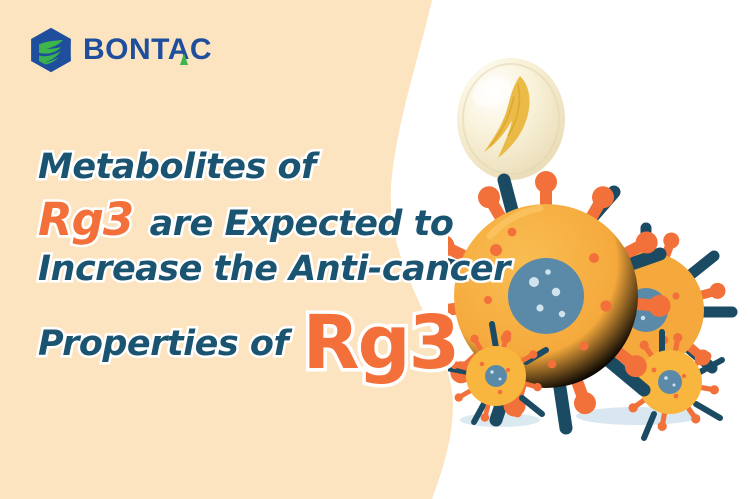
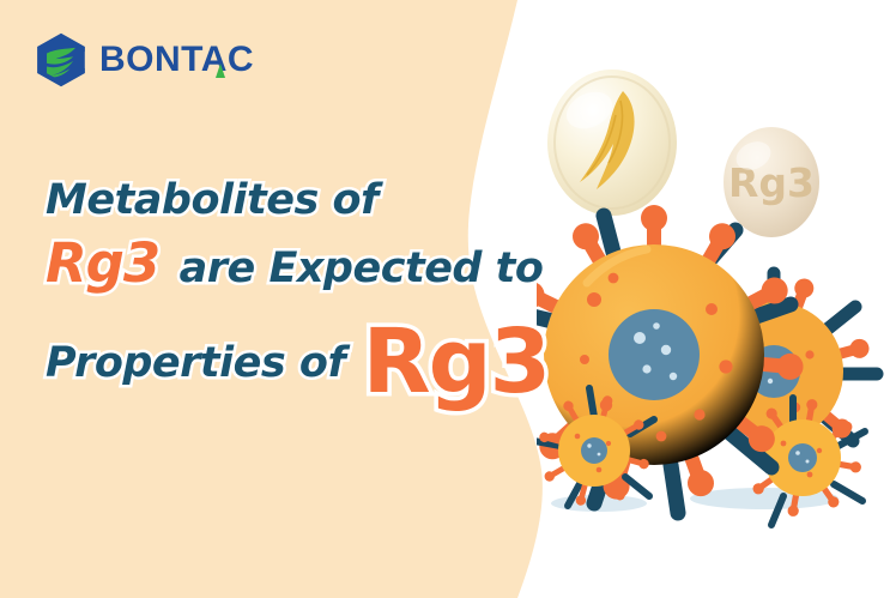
  BONTAC
  Metabolites of
  Rg3 are Expected to
- Increase the Anti-cancer
  Properties of Rg3
+ Rg3
